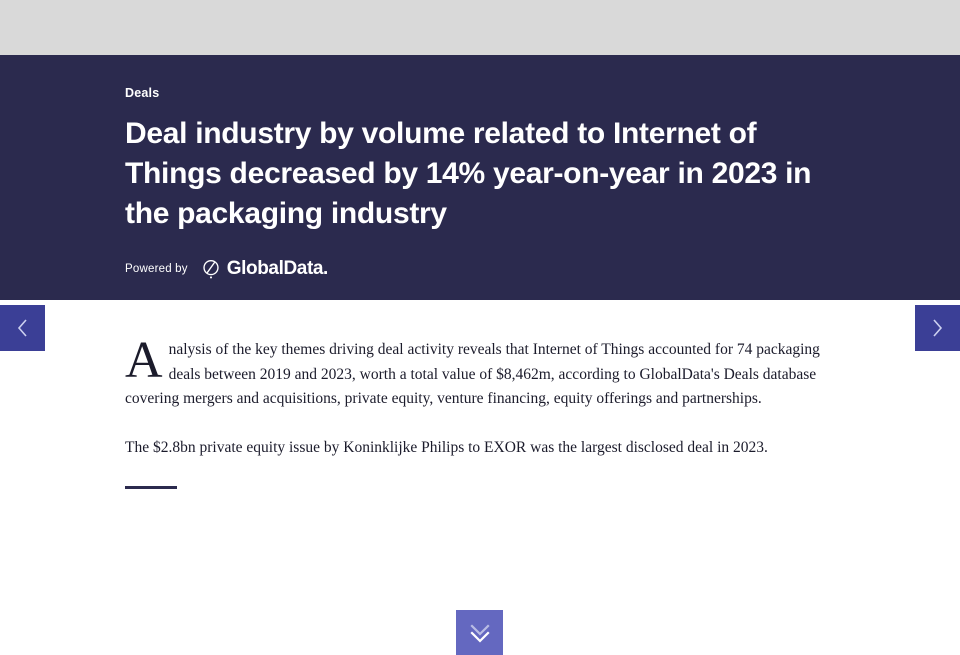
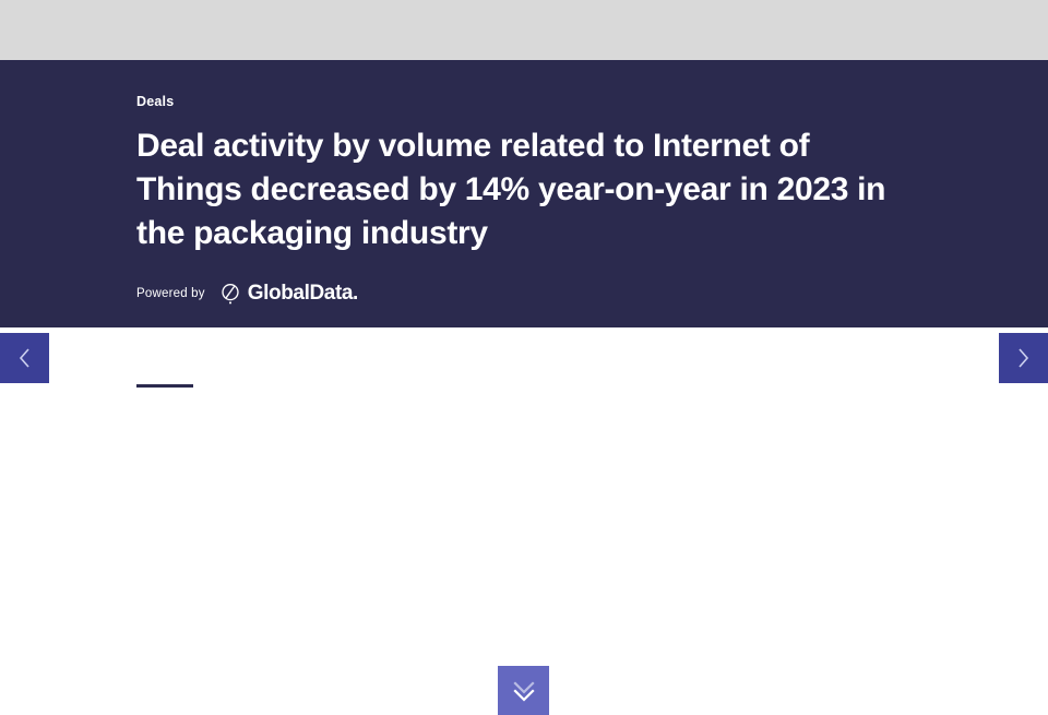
  Deals
- Deal industry by volume related to Internet of Things decreased by 14% year-on-year in 2023 in the packaging industry
+ Deal activity by volume related to Internet of Things decreased by 14% year-on-year in 2023 in the packaging industry
  Powered by
  GlobalData.
- Analysis of the key themes driving deal activity reveals that Internet of Things accounted for 74 packaging deals between 2019 and 2023, worth a total value of $8,462m, according to GlobalData's Deals database covering mergers and acquisitions, private equity, venture financing, equity offerings and partnerships.
- The $2.8bn private equity issue by Koninklijke Philips to EXOR was the largest disclosed deal in 2023.
